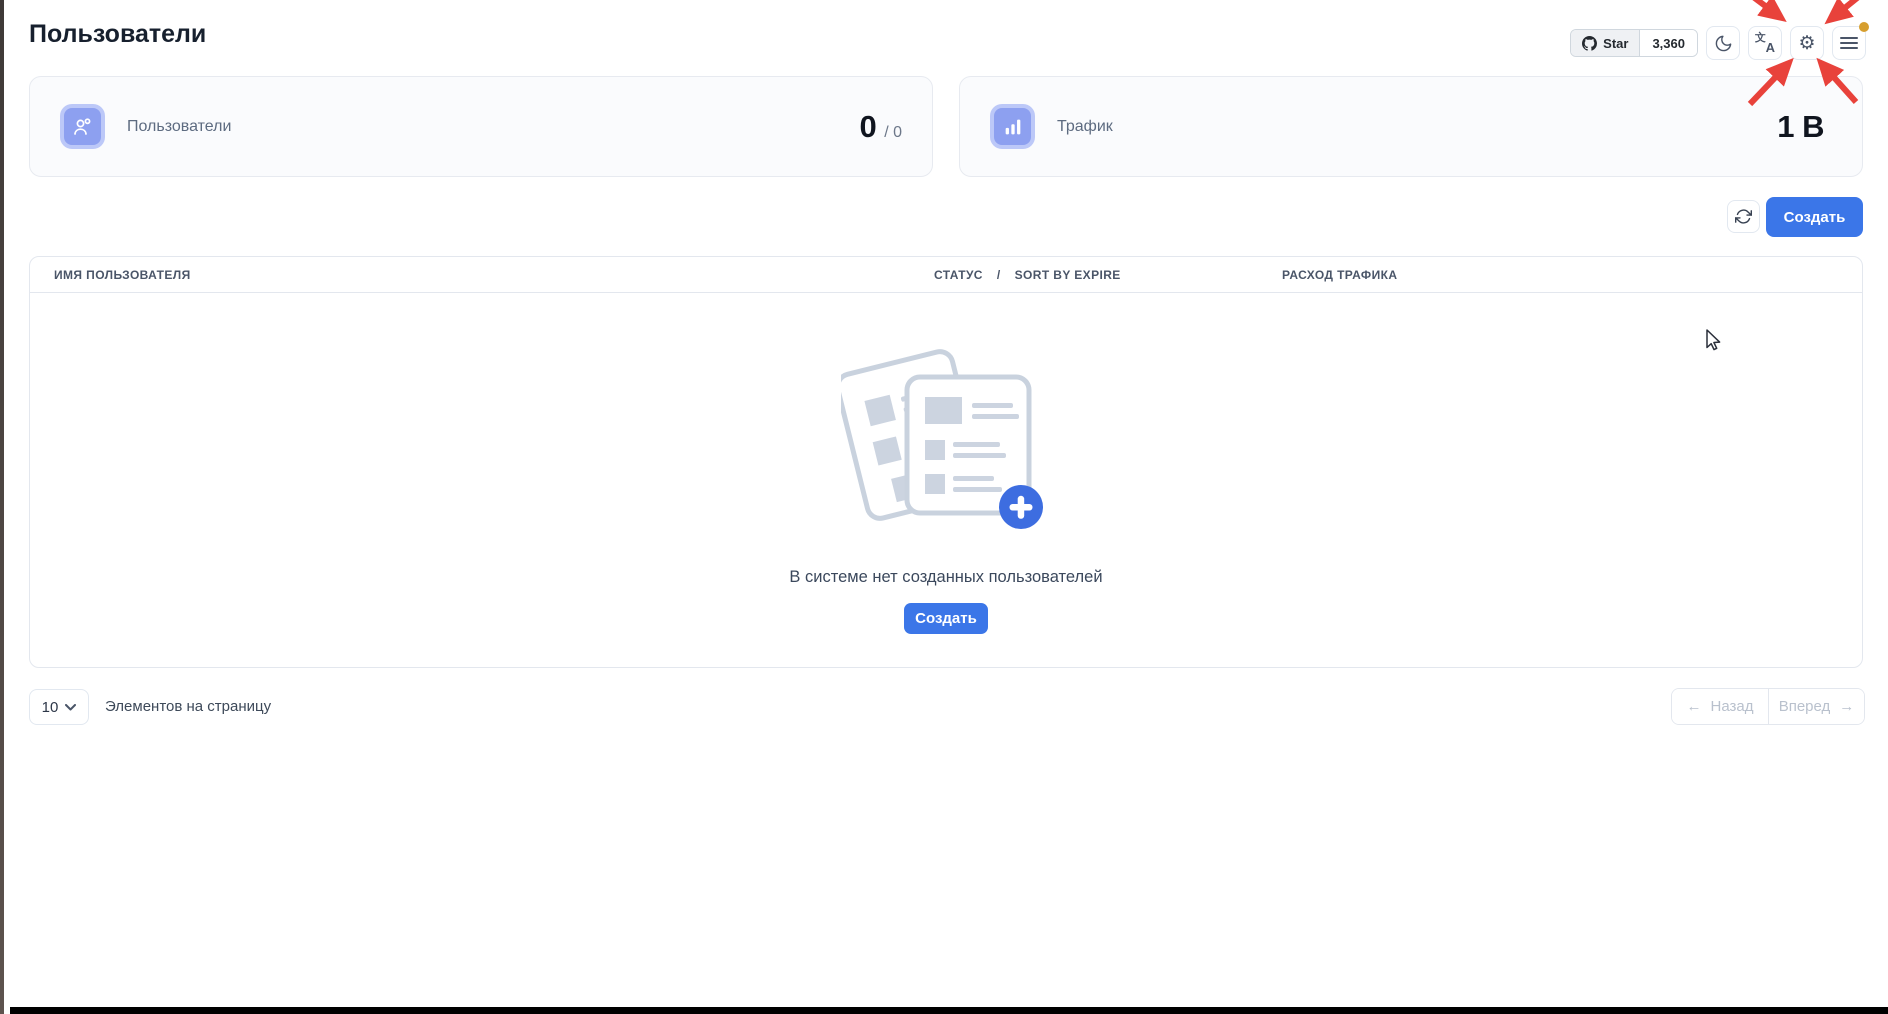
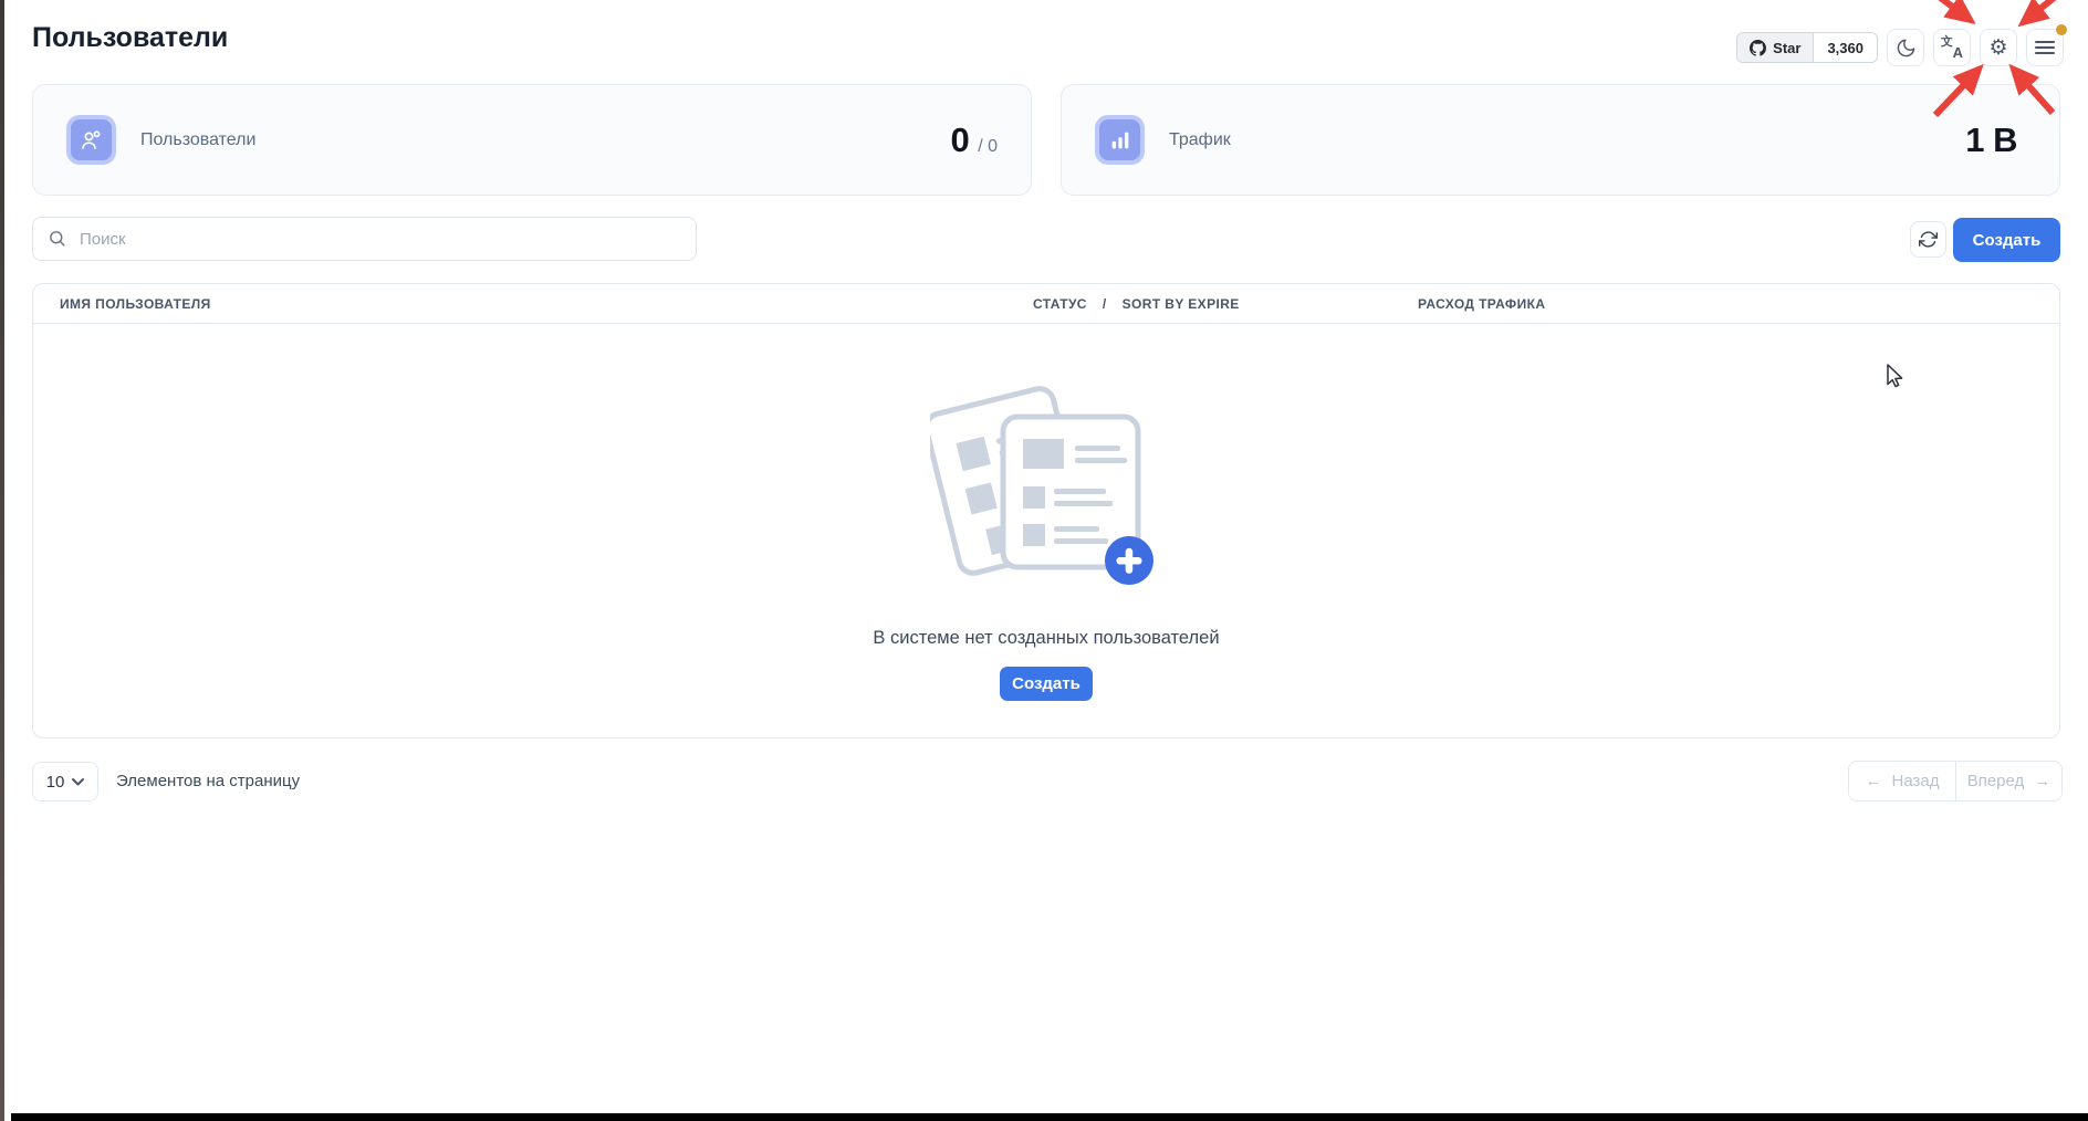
  Пользователи
  Star
  3,360
  文
  A
  ⚙
  Пользователи
  0
  / 0
  Трафик
  1 B
+ Поиск
  Создать
  ИМЯ ПОЛЬЗОВАТЕЛЯ
  СТАТУС
  /
  SORT BY EXPIRE
  РАСХОД ТРАФИКА
  В системе нет созданных пользователей
  Создать
  10
  Элементов на страницу
  ←
  Назад
  Вперед
  →
